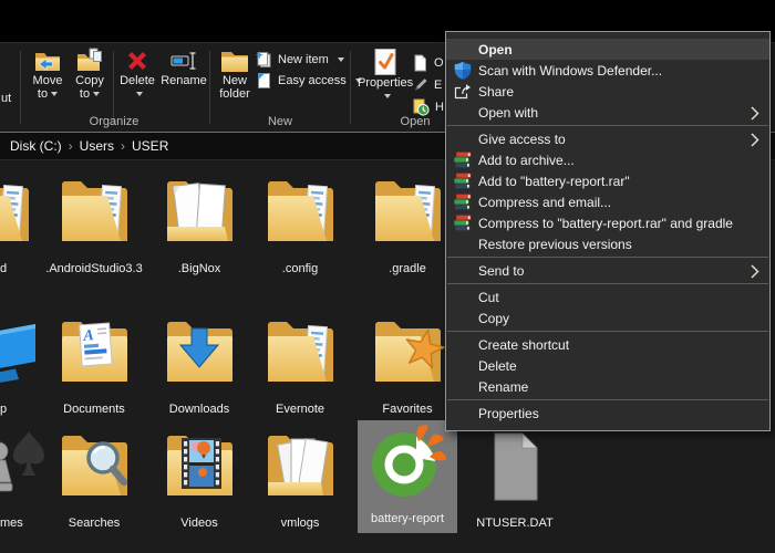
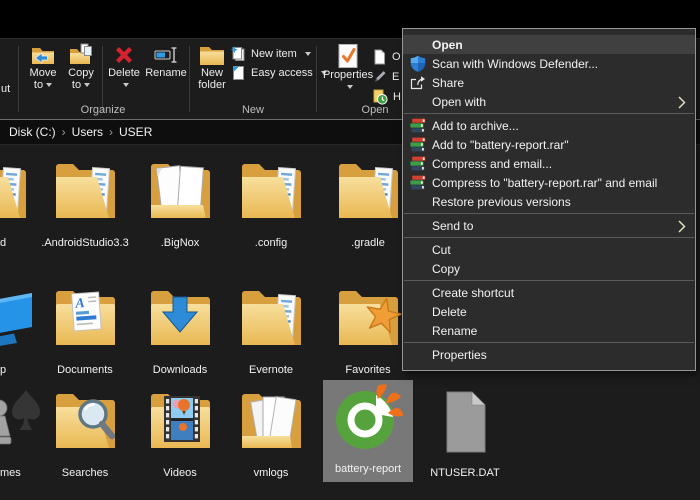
  ut
  Move
  to
  Copy
  to
  Delete
  Rename
  Organize
  New
  folder
  New item
  Easy access
  New
  Properties
  O
  E
  H
  Open
  Disk (C:)
  ›
  Users
  ›
  USER
  d
  .AndroidStudio3.3
  .BigNox
  .config
  .gradle
  p
  Documents
  Downloads
  Evernote
  Favorites
  mes
  Searches
  Videos
  vmlogs
  battery-report
  NTUSER.DAT
  Open
  Scan with Windows Defender...
  Share
  Open with
- Give access to
  Add to archive...
  Add to "battery-report.rar"
  Compress and email...
- Compress to "battery-report.rar" and gradle
+ Compress to "battery-report.rar" and email
  Restore previous versions
  Send to
  Cut
  Copy
  Create shortcut
  Delete
  Rename
  Properties
